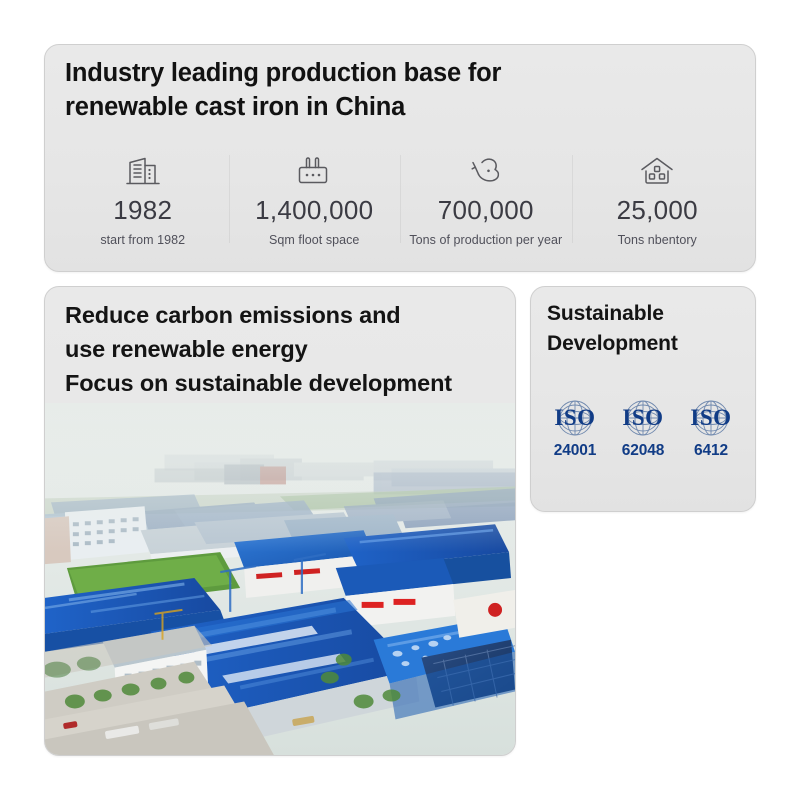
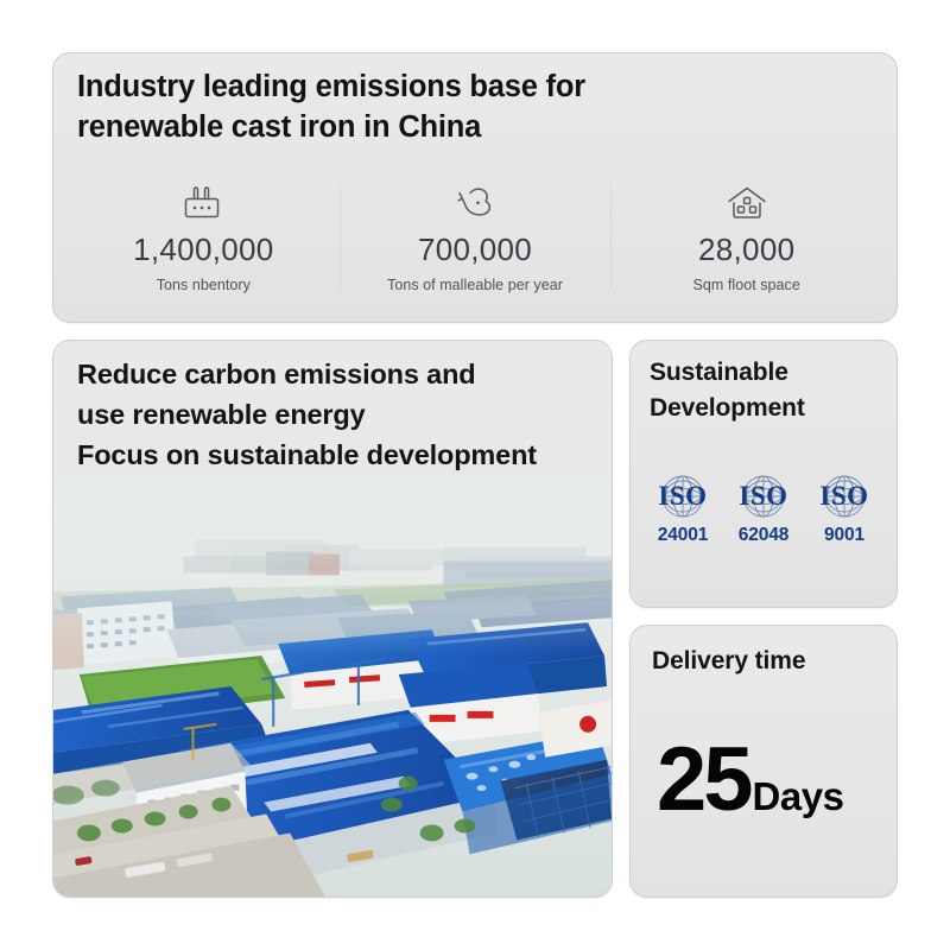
- Industry leading production base for
+ Industry leading emissions base for
  renewable cast iron in China
- 1982
- start from 1982
  1,400,000
- Sqm floot space
+ Tons nbentory
  700,000
- Tons of production per year
+ Tons of malleable per year
- 25,000
+ 28,000
- Tons nbentory
+ Sqm floot space
  Reduce carbon emissions and
  use renewable energy
  Focus on sustainable development
  Sustainable
  Development
  ISO
  24001
  ISO
  62048
  ISO
- 6412
+ 9001
+ Delivery time
+ 25
+ Days
